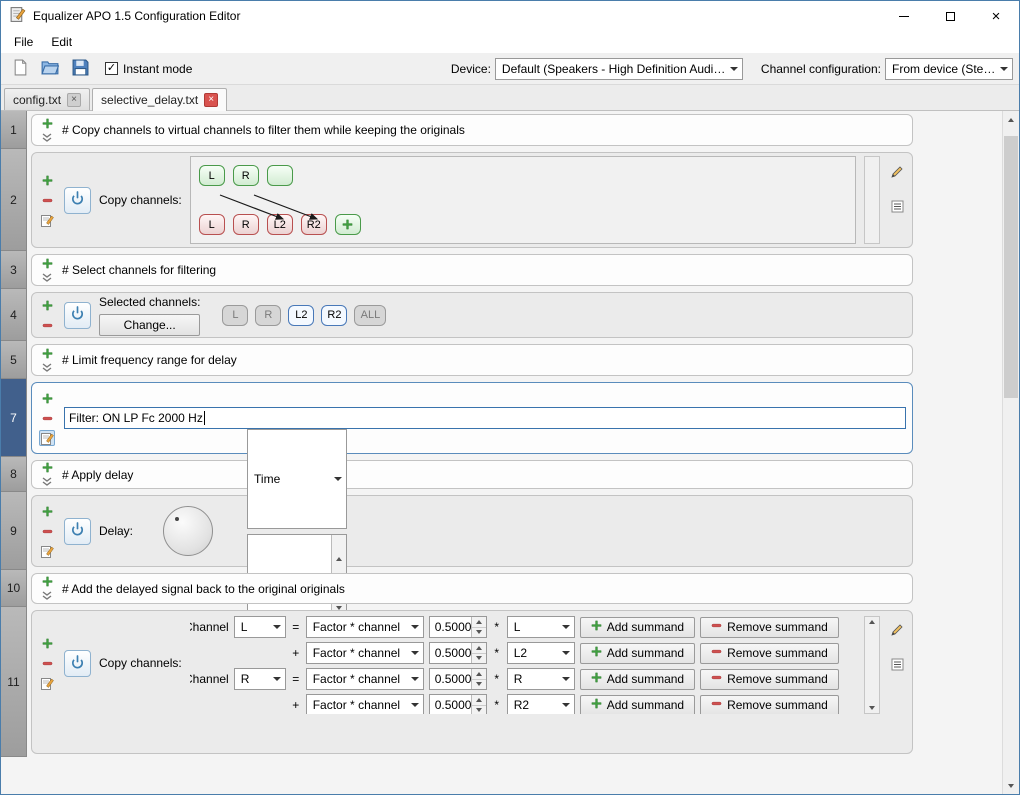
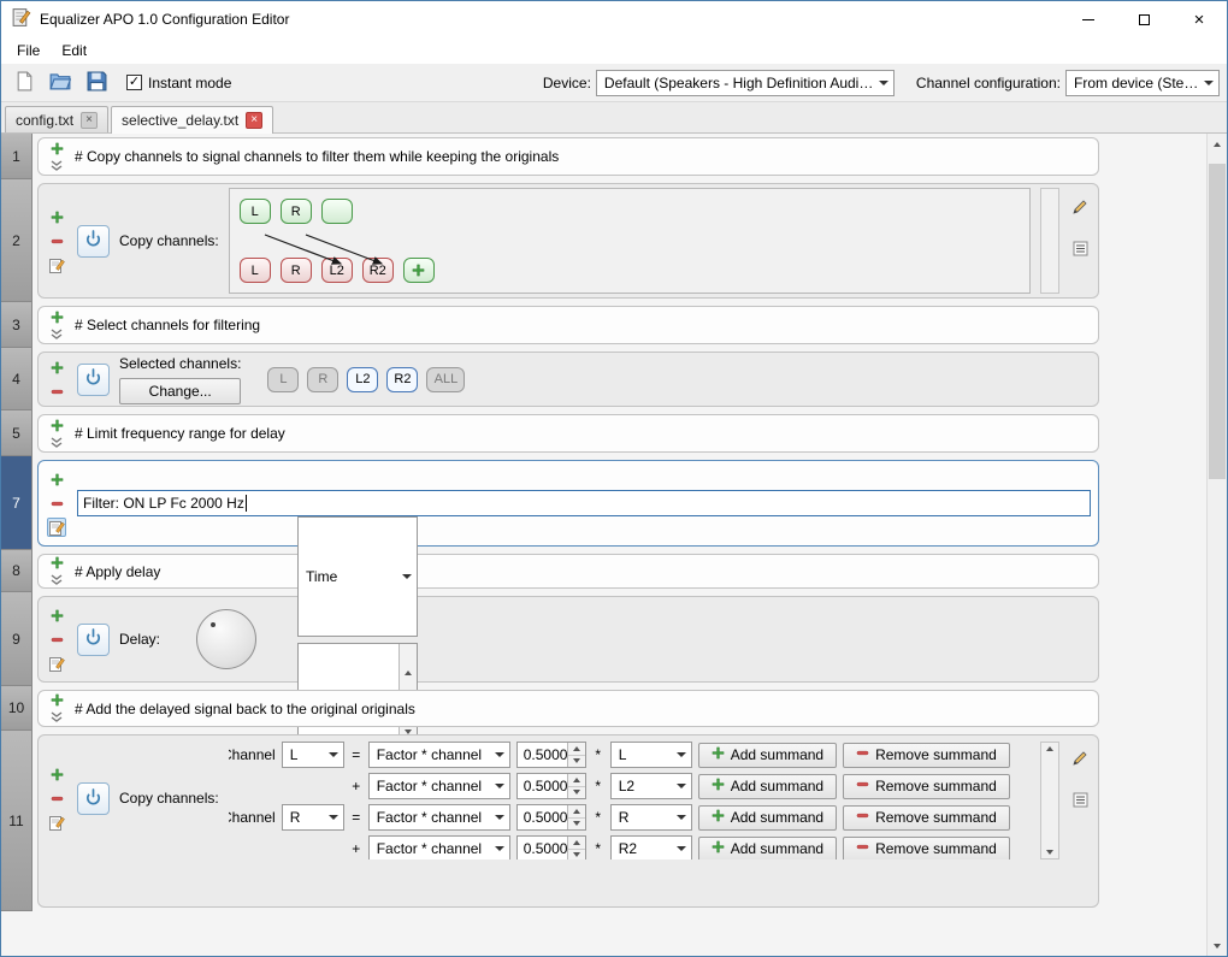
- Equalizer APO 1.5 Configuration Editor
+ Equalizer APO 1.0 Configuration Editor
  ×
  File
  Edit
  ✓
  Instant mode
  Device:
  Default (Speakers - High Definition Audio
  Channel configuration:
  From device (Stere
  config.txt
  ×
  selective_delay.txt
  ×
  1
- # Copy channels to virtual channels to filter them while keeping the originals
+ # Copy channels to signal channels to filter them while keeping the originals
  2
  Copy channels:
  L
  R
  L
  R
  L2
  R2
  3
  # Select channels for filtering
  4
  Selected channels:
  Change...
  L
  R
  L2
  R2
  ALL
  5
  # Limit frequency range for delay
  7
  Filter: ON LP Fc 2000 Hz
  8
  # Apply delay
  9
  Delay:
  Time
  10
  # Add the delayed signal back to the original originals
  11
  Copy channels:
  hannel
  L
  =
  Factor * channel
  0.5000
  *
  L
  Add summand
  Remove summand
  +
  Factor * channel
  0.5000
  *
  L2
  Add summand
  Remove summand
  hannel
  R
  =
  Factor * channel
  0.5000
  *
  R
  Add summand
  Remove summand
  +
  Factor * channel
  0.5000
  *
  R2
  Add summand
  Remove summand
